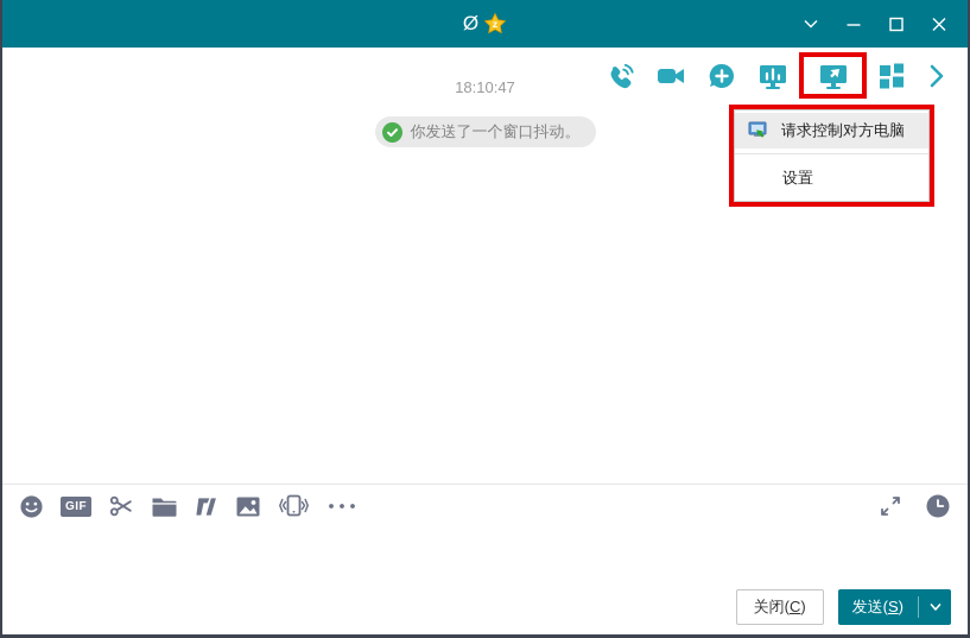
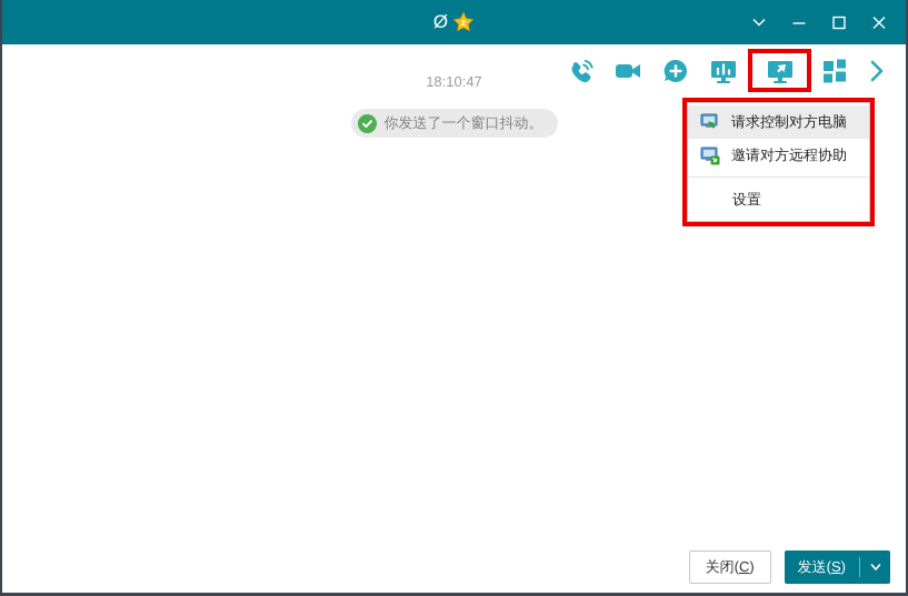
  Ø
  z
  18:10:47
  你发送了一个窗口抖动。
  请求控制对方电脑
+ 邀请对方远程协助
  设置
- GIF
  关闭(C)
  发送(S)
